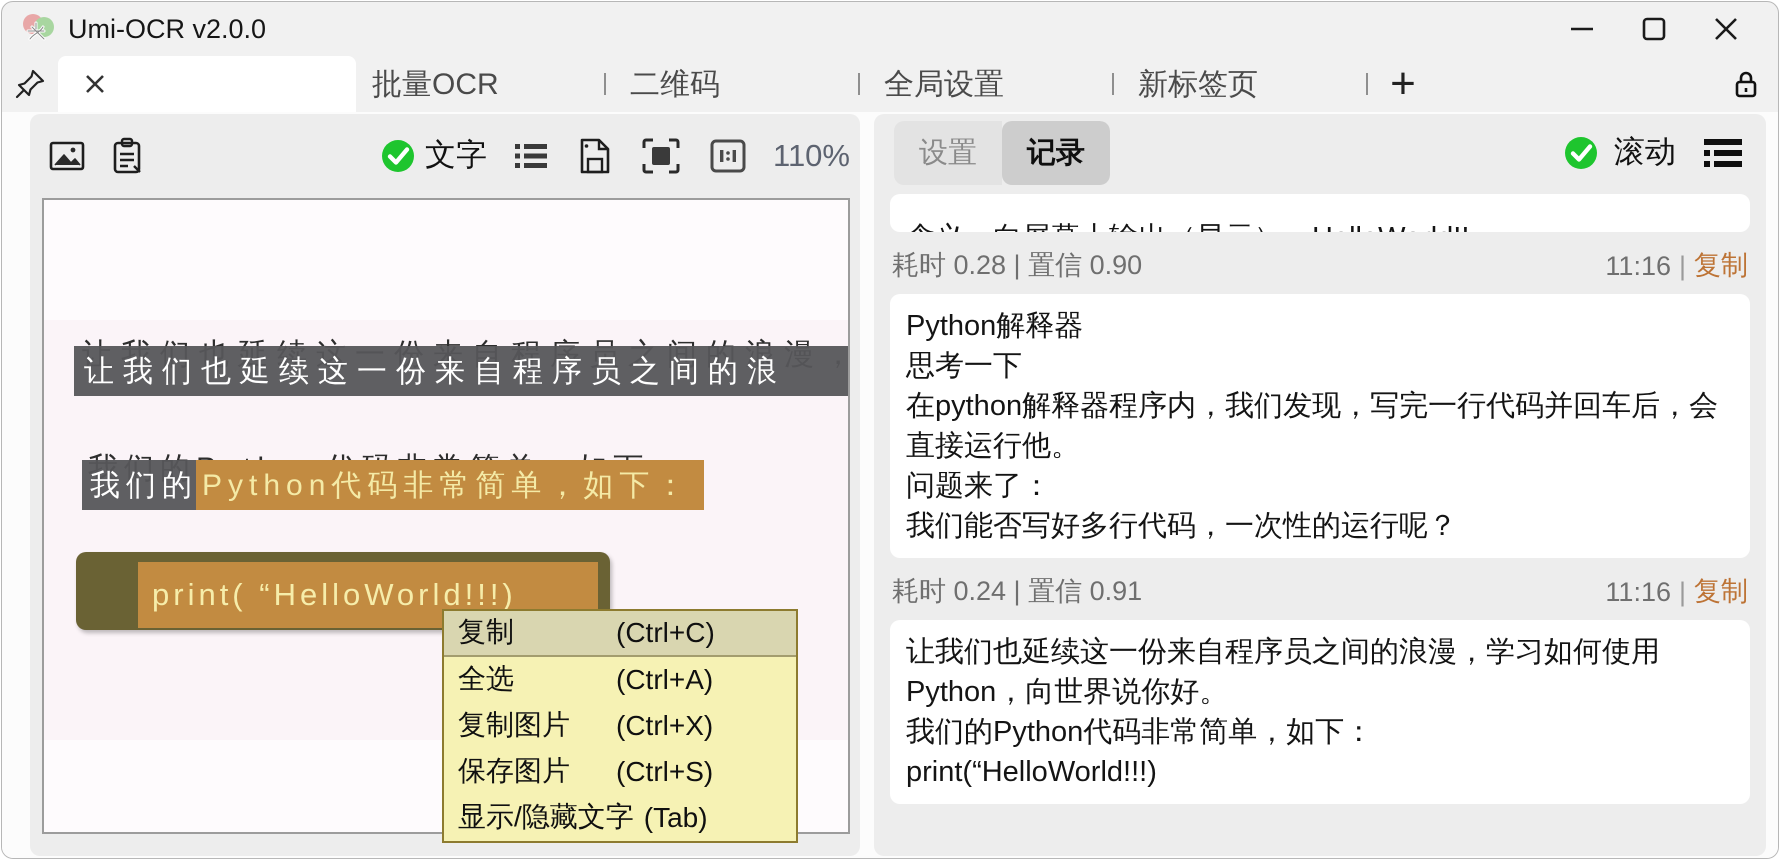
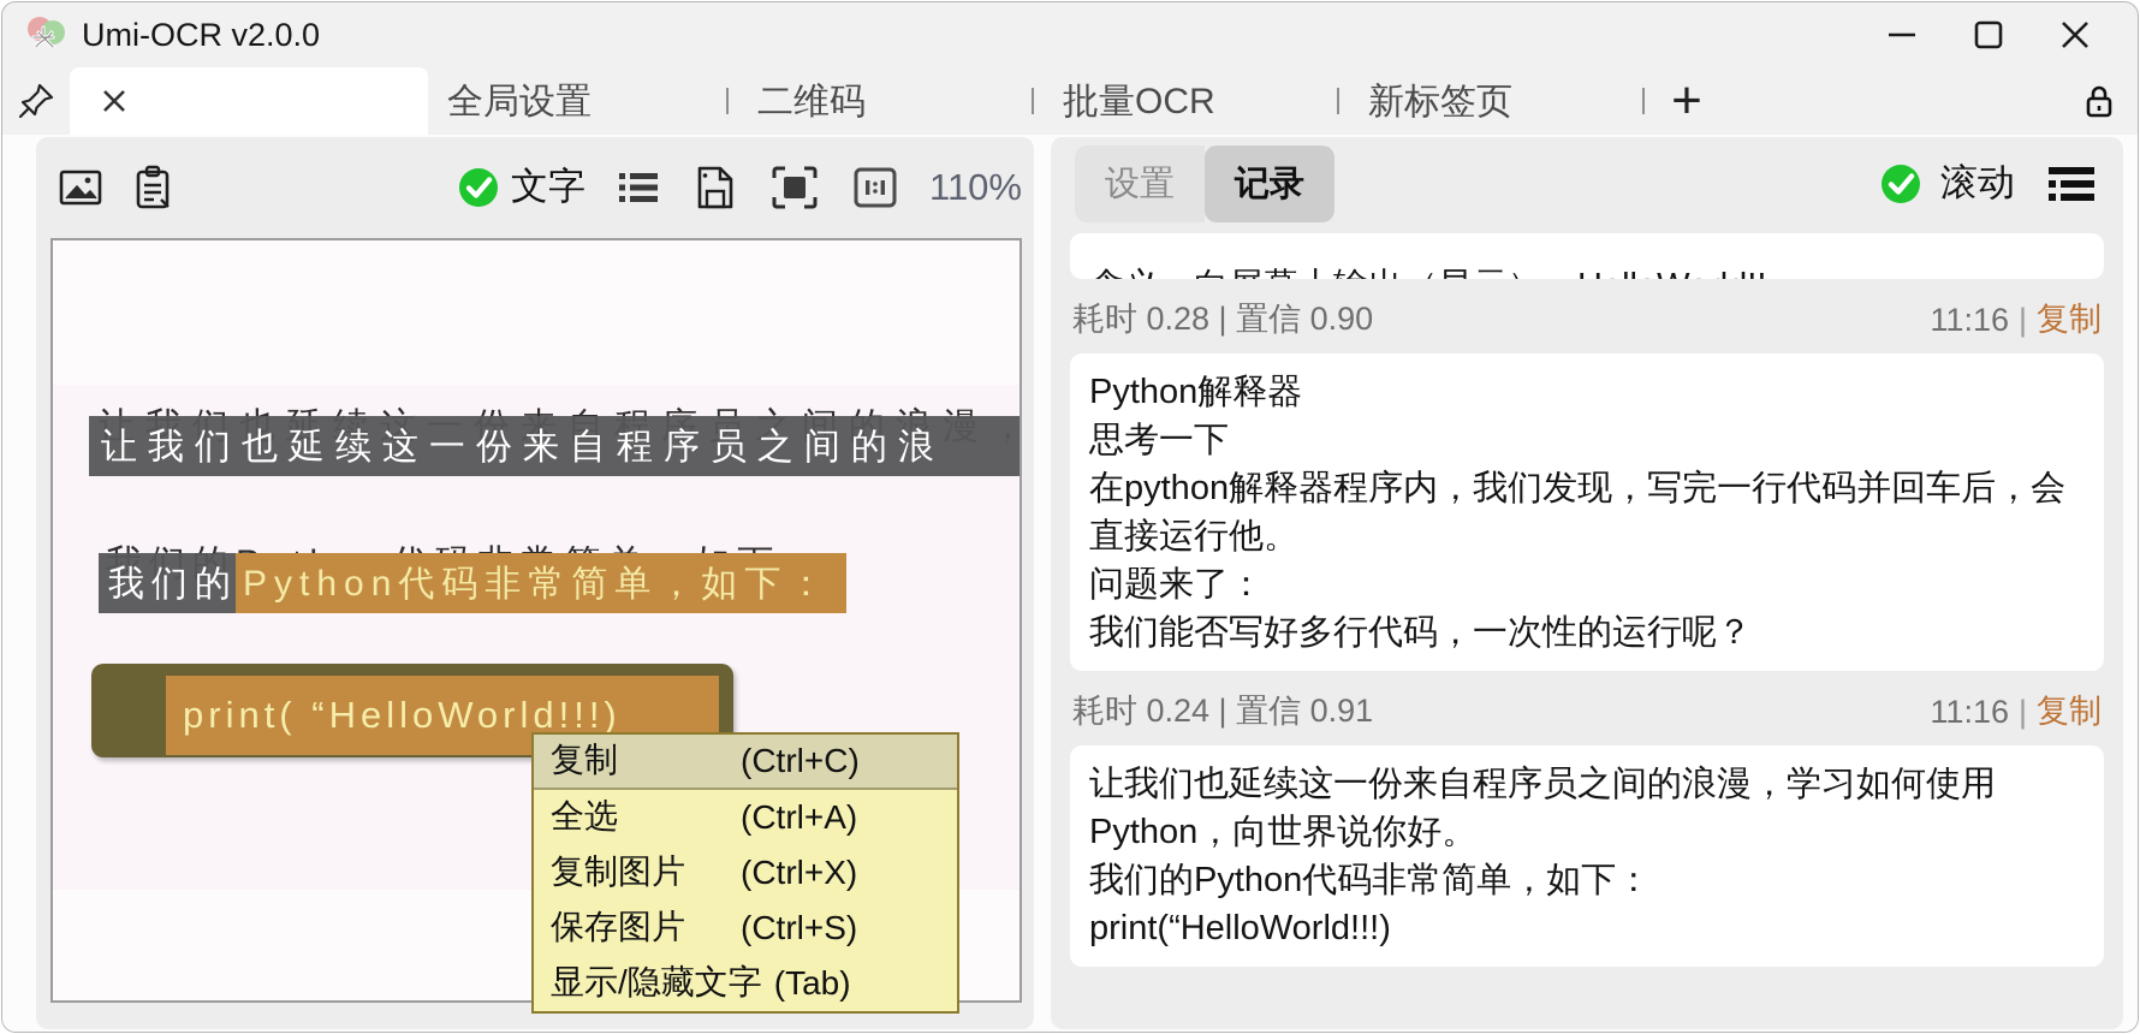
  Umi-OCR v2.0.0
- 批量OCR
+ 全局设置
  二维码
- 全局设置
+ 批量OCR
  新标签页
  +
  文字
  110%
  让我们也延续这一份来自程序员之间的浪
  我们的
  Python代码非常简单，如下：
  print( “HelloWorld!!!)
  复制
  (Ctrl+C)
  全选
  (Ctrl+A)
  复制图片
  (Ctrl+X)
  保存图片
  (Ctrl+S)
  显示/隐藏文字
  (Tab)
  设置
  记录
  滚动
  耗时 0.28 | 置信 0.90
  11:16
  |
  复制
  Python解释器
  思考一下
  在python解释器程序内，我们发现，写完一行代码并回车后，会直接运行他。
  问题来了：
  我们能否写好多行代码，一次性的运行呢？
  耗时 0.24 | 置信 0.91
  11:16
  |
  复制
  让我们也延续这一份来自程序员之间的浪漫，学习如何使用Python，向世界说你好。
  我们的Python代码非常简单，如下：
  print(“HelloWorld!!!)
